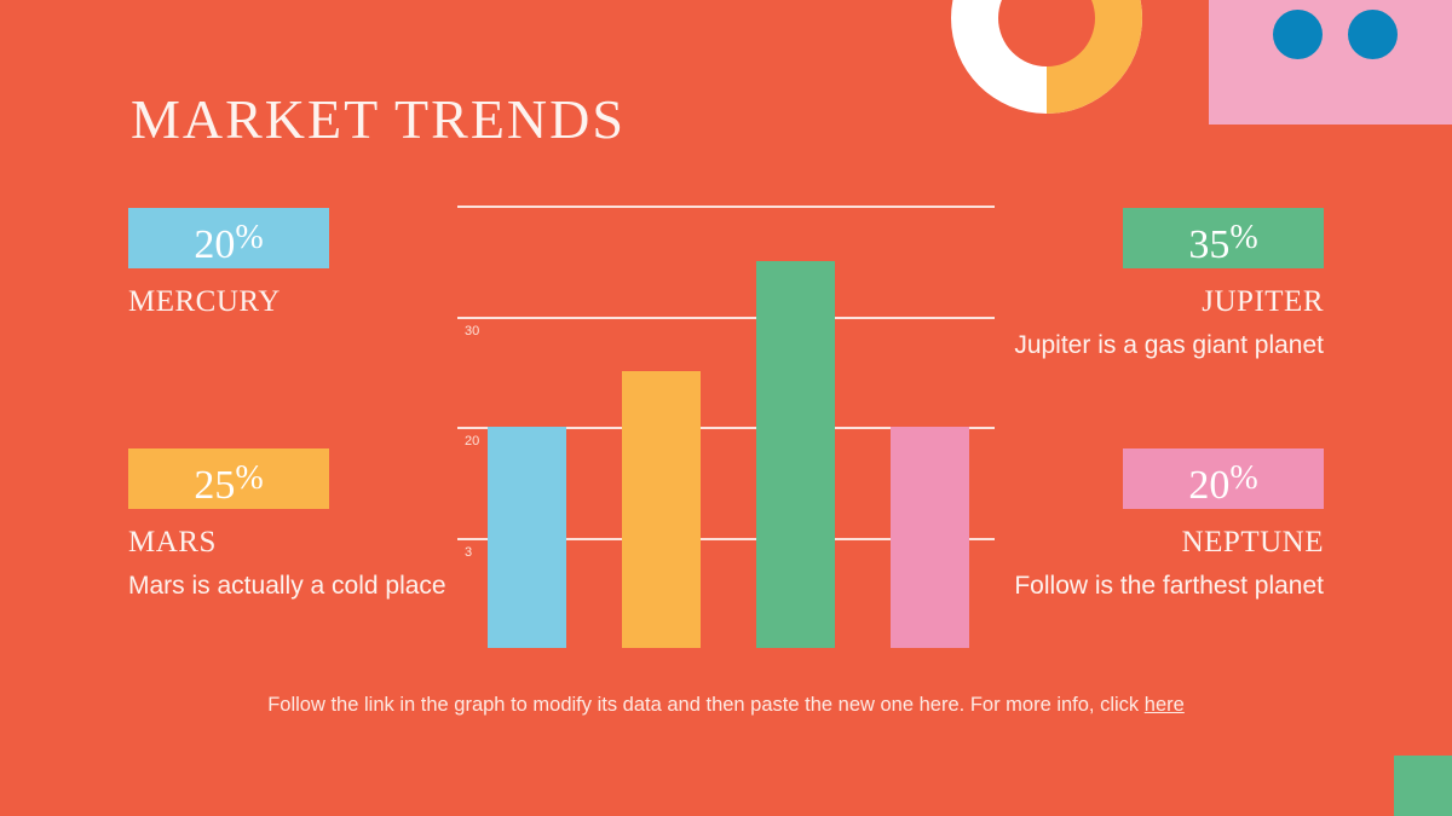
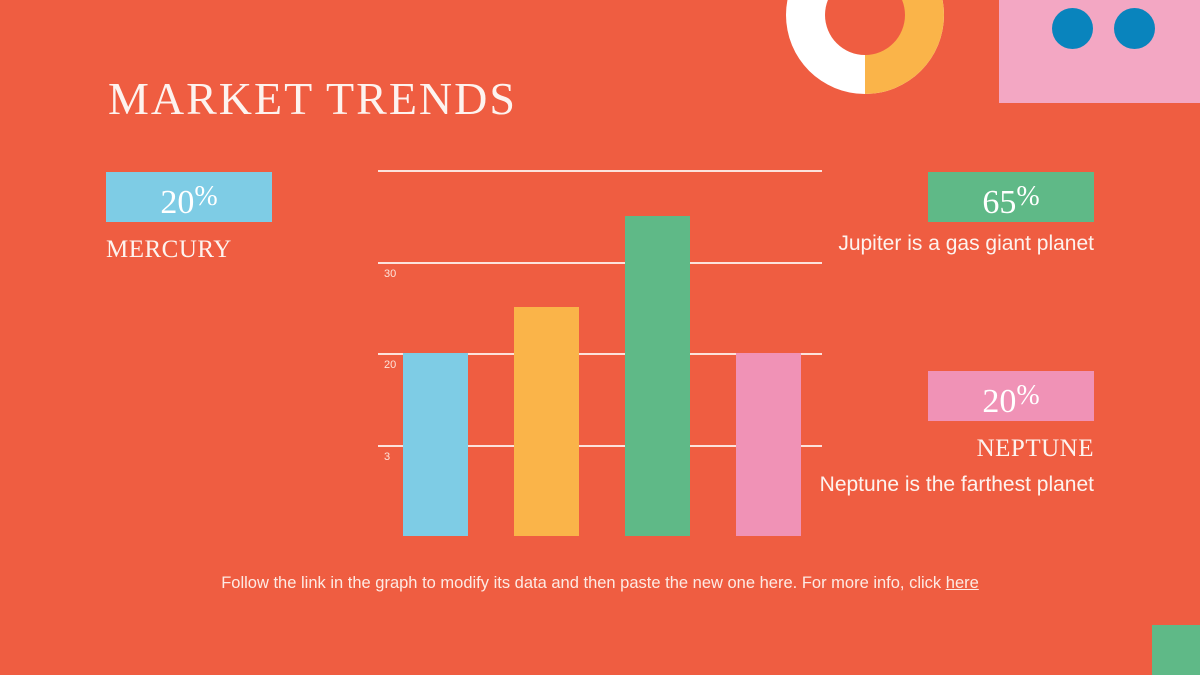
  MARKET TRENDS
  20%
  MERCURY
- 25%
- MARS
- Mars is actually a cold place
- 35%
+ 65%
- JUPITER
  Jupiter is a gas giant planet
  20%
  NEPTUNE
- Follow is the farthest planet
+ Neptune is the farthest planet
  3
  20
  30
  Follow the link in the graph to modify its data and then paste the new one here. For more info, click here
